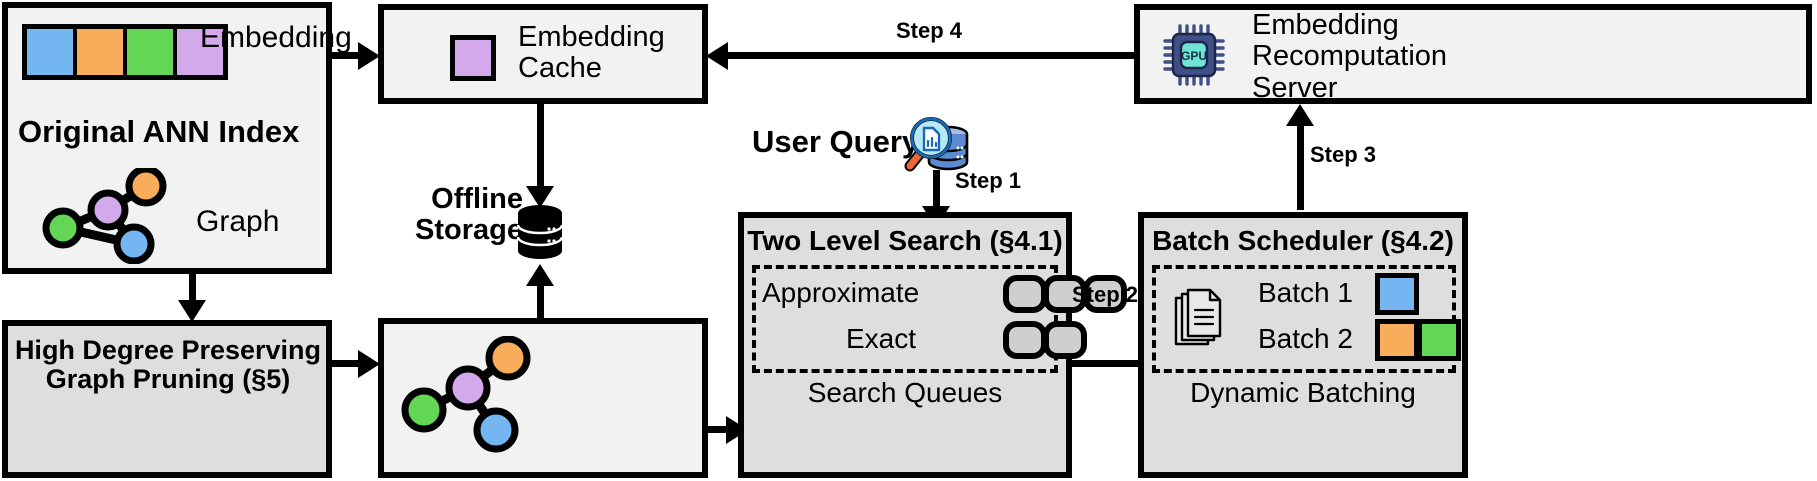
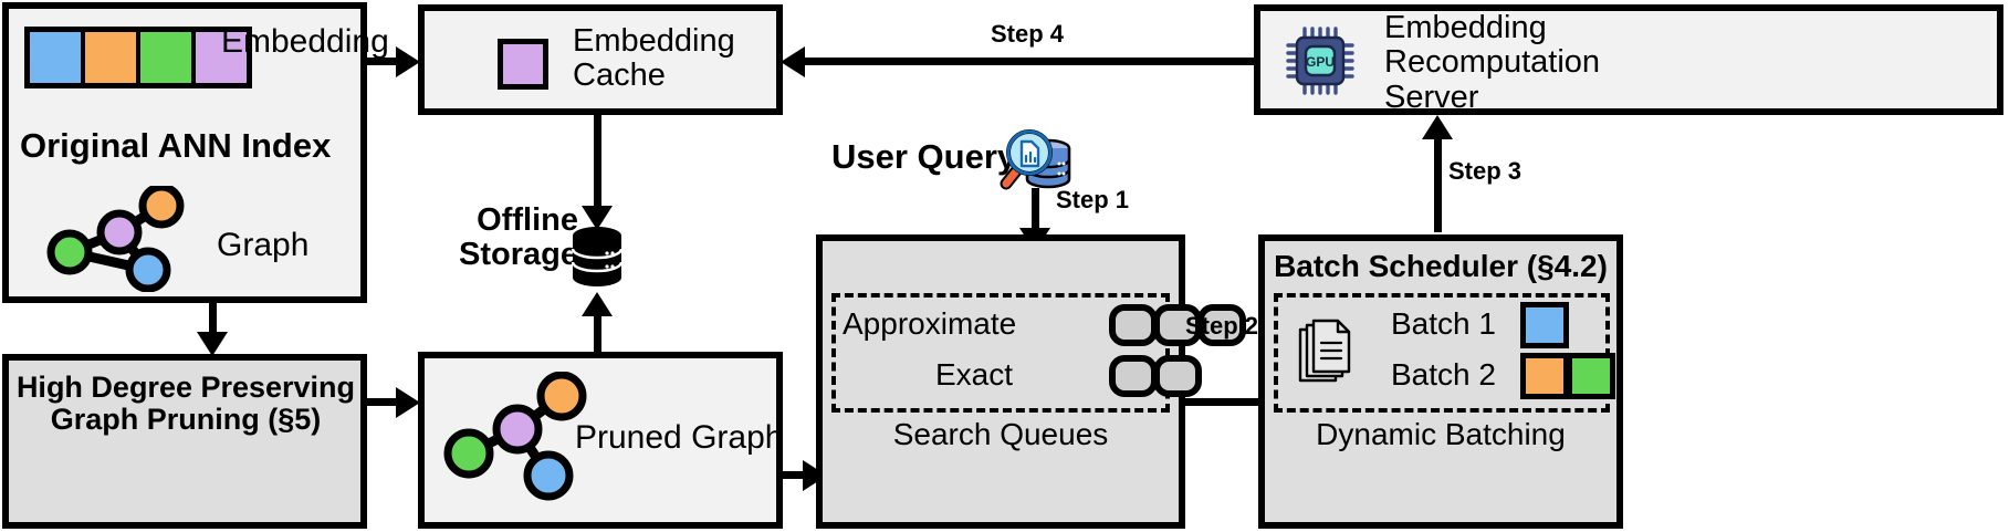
  Embedding
  Original ANN Index
  Graph
  High Degree Preserving
  Graph Pruning (§5)
  Embedding
  Cache
  Offline
  Storage
+ Pruned Graph
  User Quer
  Step 1
- Two Level Search (§4.1)
  Approximate
  Exact
  Search Queues
  Step 2
  Batch Scheduler (§4.2)
  Batch 1
  Batch 2
  Dynamic Batching
  Step 3
  GPU
  Embedding
  Recomputation
  Server
  Step 4
